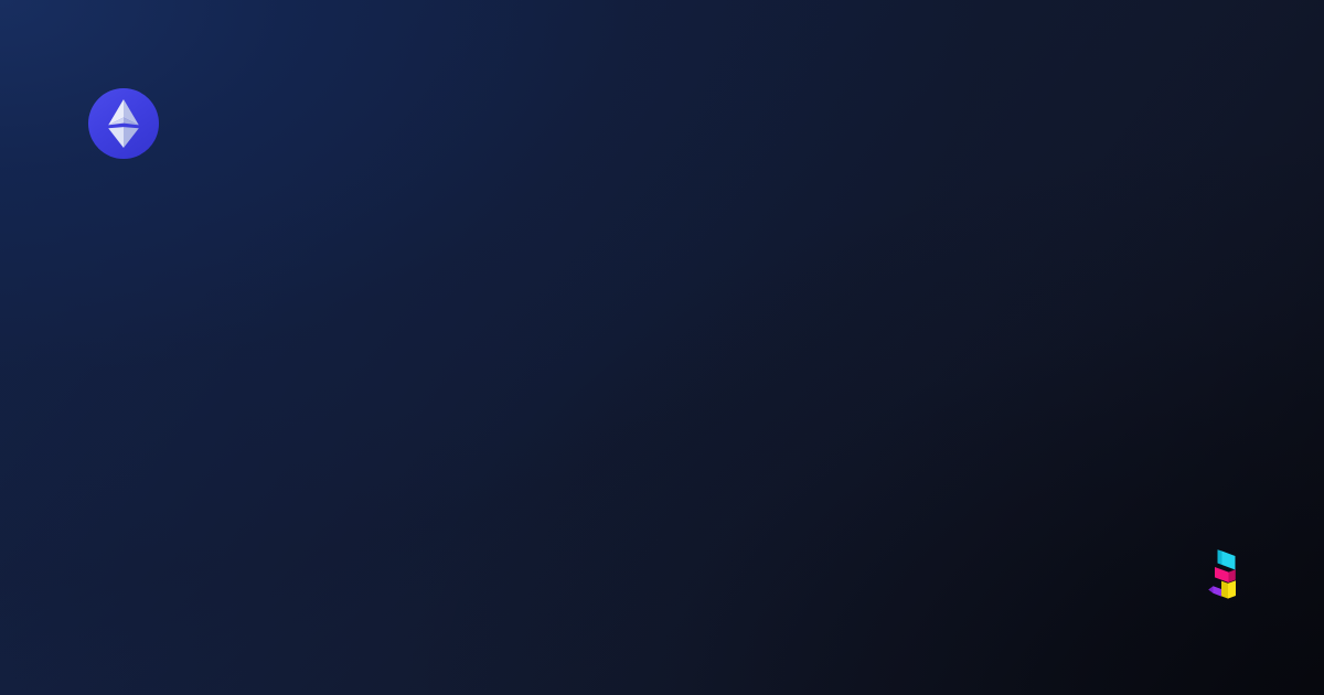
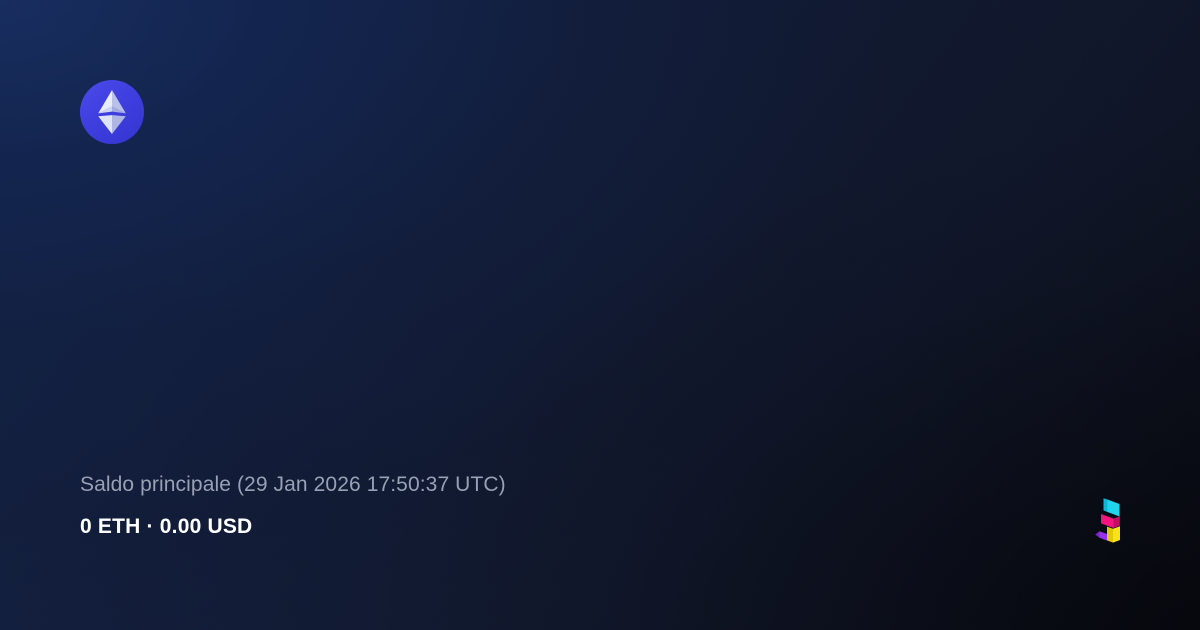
+ Saldo principale (29 Jan 2026 17:50:37 UTC)
+ 0 ETH · 0.00 USD
